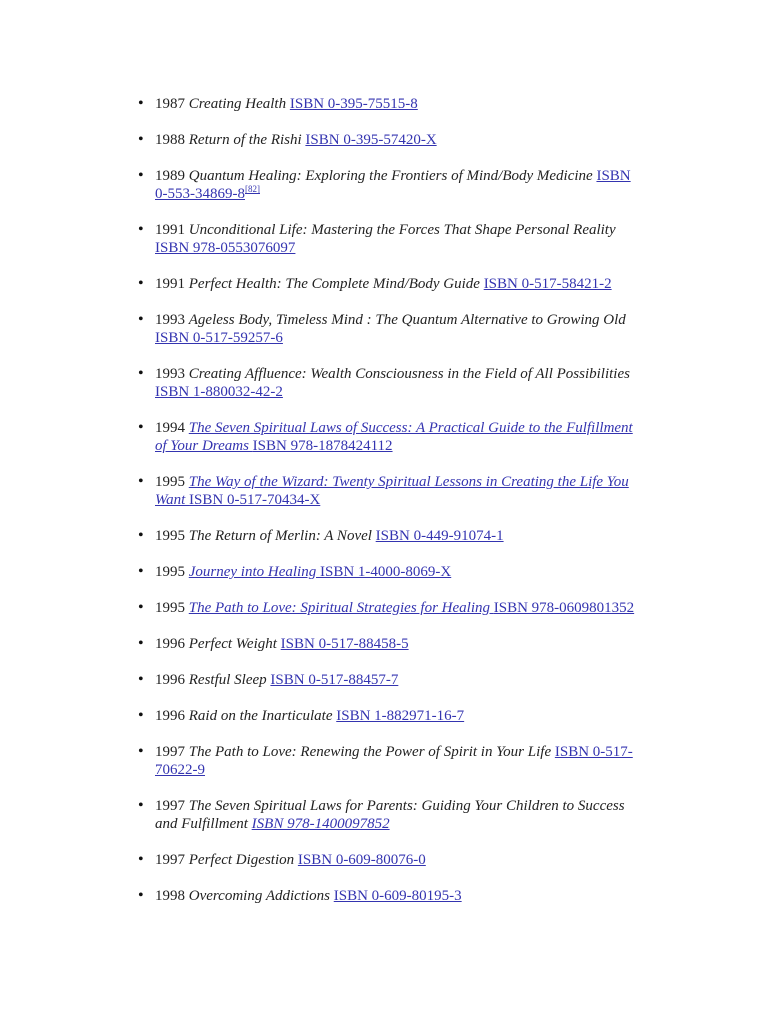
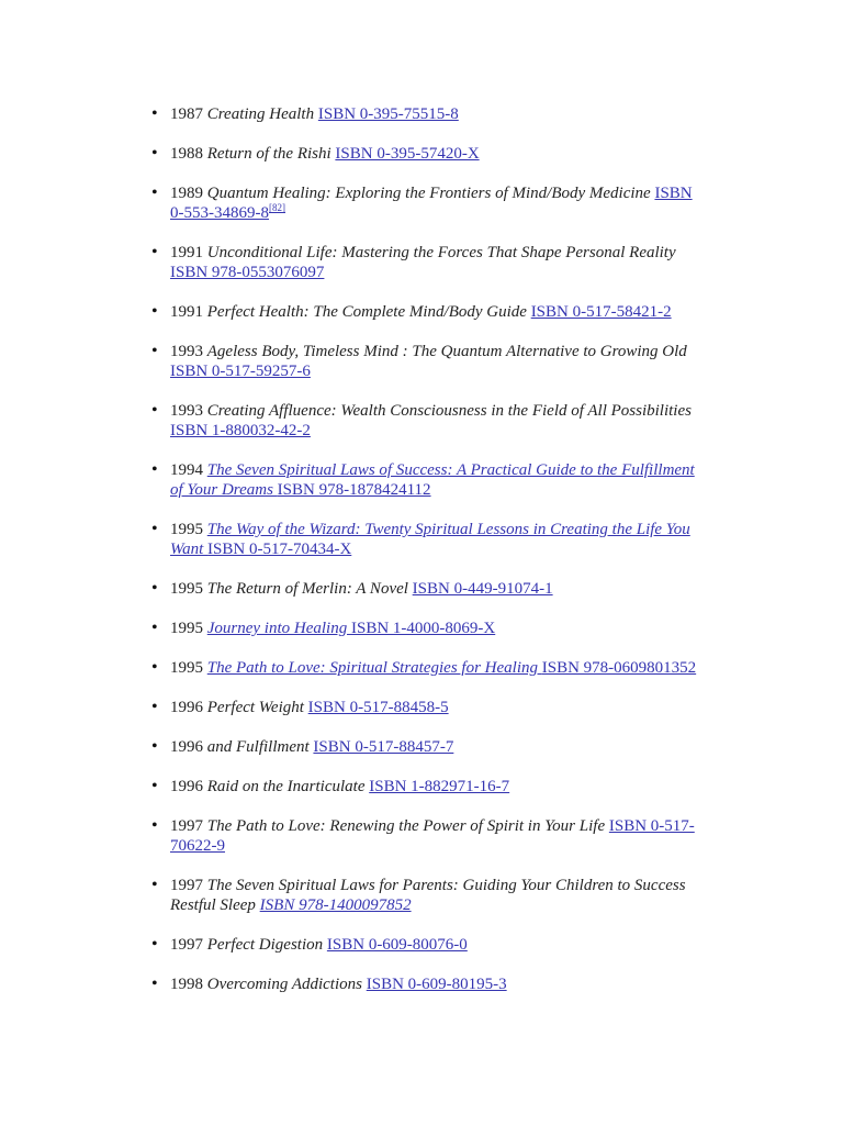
  1987 Creating Health ISBN 0-395-75515-8
  1988 Return of the Rishi ISBN 0-395-57420-X
  1989 Quantum Healing: Exploring the Frontiers of Mind/Body Medicine ISBN
  0-553-34869-8[82]
  1991 Unconditional Life: Mastering the Forces That Shape Personal Reality
  ISBN 978-0553076097
  1991 Perfect Health: The Complete Mind/Body Guide ISBN 0-517-58421-2
  1993 Ageless Body, Timeless Mind : The Quantum Alternative to Growing Old
  ISBN 0-517-59257-6
  1993 Creating Affluence: Wealth Consciousness in the Field of All Possibilities
  ISBN 1-880032-42-2
  1994 The Seven Spiritual Laws of Success: A Practical Guide to the Fulfillment
  of Your Dreams ISBN 978-1878424112
  1995 The Way of the Wizard: Twenty Spiritual Lessons in Creating the Life You
  Want ISBN 0-517-70434-X
  1995 The Return of Merlin: A Novel ISBN 0-449-91074-1
  1995 Journey into Healing ISBN 1-4000-8069-X
  1995 The Path to Love: Spiritual Strategies for Healing ISBN 978-0609801352
  1996 Perfect Weight ISBN 0-517-88458-5
- 1996 Restful Sleep ISBN 0-517-88457-7
+ 1996 and Fulfillment ISBN 0-517-88457-7
  1996 Raid on the Inarticulate ISBN 1-882971-16-7
  1997 The Path to Love: Renewing the Power of Spirit in Your Life ISBN 0-517-
  70622-9
  1997 The Seven Spiritual Laws for Parents: Guiding Your Children to Success
- and Fulfillment ISBN 978-1400097852
+ Restful Sleep ISBN 978-1400097852
  1997 Perfect Digestion ISBN 0-609-80076-0
  1998 Overcoming Addictions ISBN 0-609-80195-3
